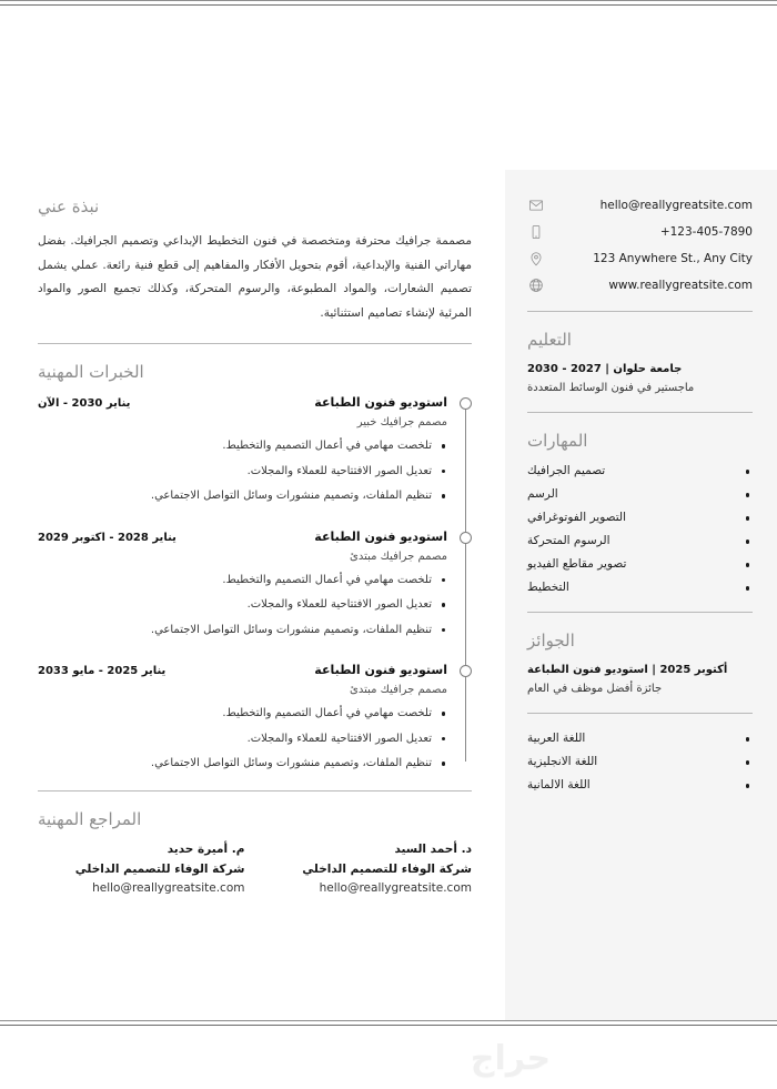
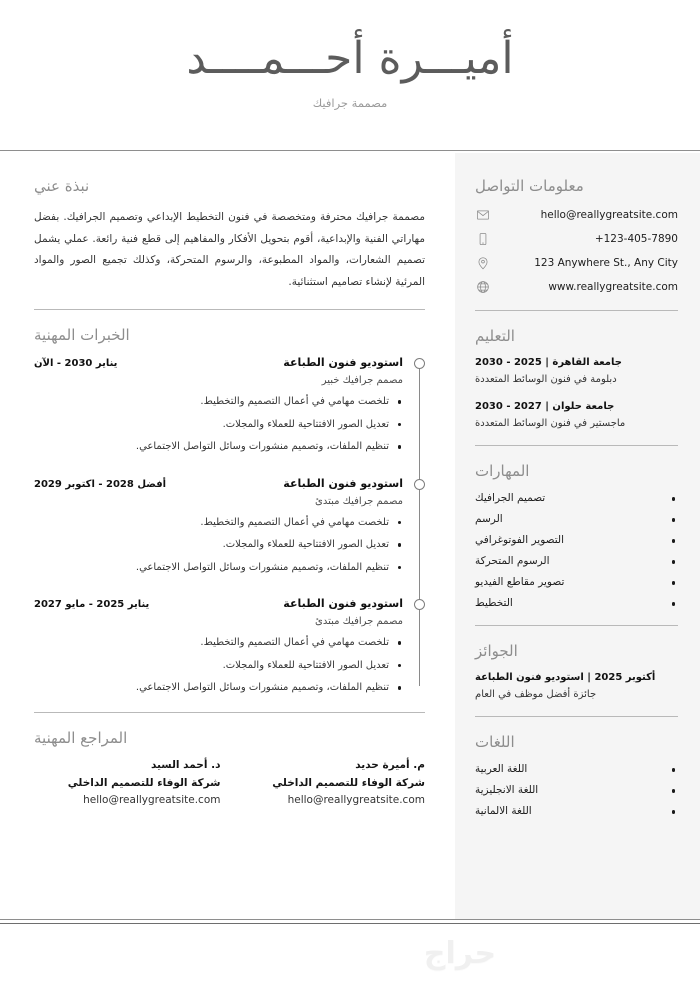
+ أميـــرة أحـــمــــد
+ مصممة جرافيك
+ معلومات التواصل
  hello@reallygreatsite.com
  +123-405-7890
  123 Anywhere St., Any City
  www.reallygreatsite.com
  التعليم
+ جامعة القاهرة | 2025 - 2030
+ دبلومة في فنون الوسائط المتعددة
  جامعة حلوان | 2027 - 2030
  ماجستير في فنون الوسائط المتعددة
  المهارات
  تصميم الجرافيك
  الرسم
  التصوير الفوتوغرافي
  الرسوم المتحركة
  تصوير مقاطع الفيديو
  التخطيط
  الجوائز
  أكتوبر 2025 | استوديو فنون الطباعة
  جائزة أفضل موظف في العام
+ اللغات
  اللغة العربية
  اللغة الانجليزية
  اللغة الالمانية
  نبذة عني
  مصممة جرافيك محترفة ومتخصصة في فنون التخطيط الإبداعي وتصميم الجرافيك. بفضل مهاراتي الفنية والإبداعية، أقوم بتحويل الأفكار والمفاهيم إلى قطع فنية رائعة. عملي يشمل تصميم الشعارات، والمواد المطبوعة، والرسوم المتحركة، وكذلك تجميع الصور والمواد المرئية لإنشاء تصاميم استثنائية.
  الخبرات المهنية
  استوديو فنون الطباعة
  يناير 2030 - الآن
  مصمم جرافيك خبير
  تلخصت مهامي في أعمال التصميم والتخطيط.
  تعديل الصور الافتتاحية للعملاء والمجلات.
  تنظيم الملفات، وتصميم منشورات وسائل التواصل الاجتماعي.
  استوديو فنون الطباعة
- يناير 2028 - اكتوبر 2029
+ أفضل 2028 - اكتوبر 2029
  مصمم جرافيك مبتدئ
  تلخصت مهامي في أعمال التصميم والتخطيط.
  تعديل الصور الافتتاحية للعملاء والمجلات.
  تنظيم الملفات، وتصميم منشورات وسائل التواصل الاجتماعي.
  استوديو فنون الطباعة
- يناير 2025 - مايو 2033
+ يناير 2025 - مايو 2027
  مصمم جرافيك مبتدئ
  تلخصت مهامي في أعمال التصميم والتخطيط.
  تعديل الصور الافتتاحية للعملاء والمجلات.
  تنظيم الملفات، وتصميم منشورات وسائل التواصل الاجتماعي.
  المراجع المهنية
- د. أحمد السيد
+ م. أميرة حديد
  شركة الوفاء للتصميم الداخلي
  hello@reallygreatsite.com
- م. أميرة حديد
+ د. أحمد السيد
  شركة الوفاء للتصميم الداخلي
  hello@reallygreatsite.com
